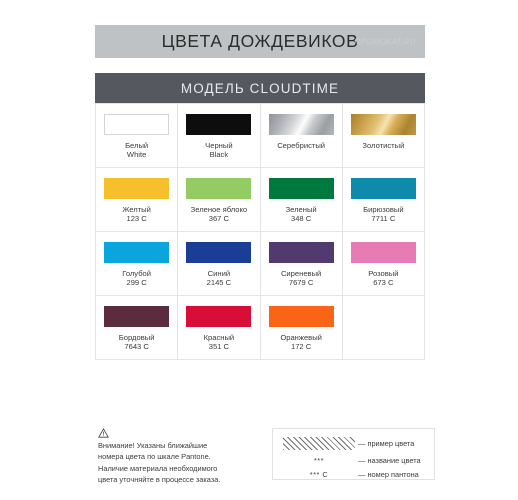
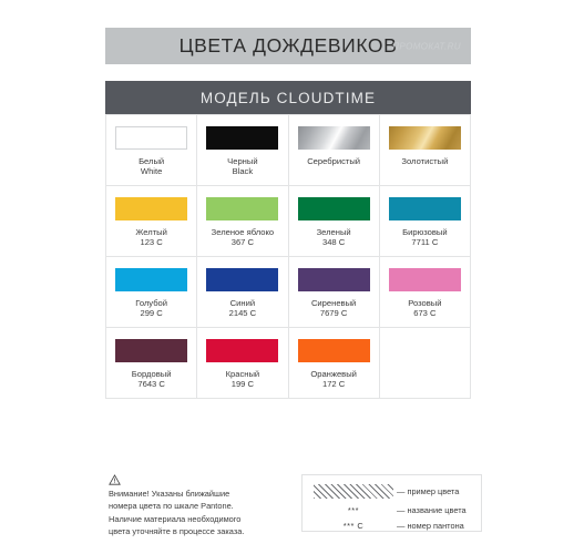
  ЦВЕТА ДОЖДЕВИКОВ
  ПРОМОКАТ.RU
  МОДЕЛЬ CLOUDTIME
  Белый
  White
  Черный
  Black
  Серебристый
  Золотистый
  Желтый
  123 C
  Зеленое яблоко
  367 C
  Зеленый
  348 C
  Бирюзовый
  7711 C
  Голубой
  299 C
  Синий
  2145 C
  Сиреневый
  7679 C
  Розовый
  673 C
  Бордовый
  7643 C
  Красный
- 351 C
+ 199 C
  Оранжевый
  172 C
  Внимание! Указаны ближайшие
  номера цвета по шкале Pantone.
  Наличие материала необходимого
  цвета уточняйте в процессе заказа.
  — пример цвета
  ***
  — название цвета
  *** C
  — номер пантона
